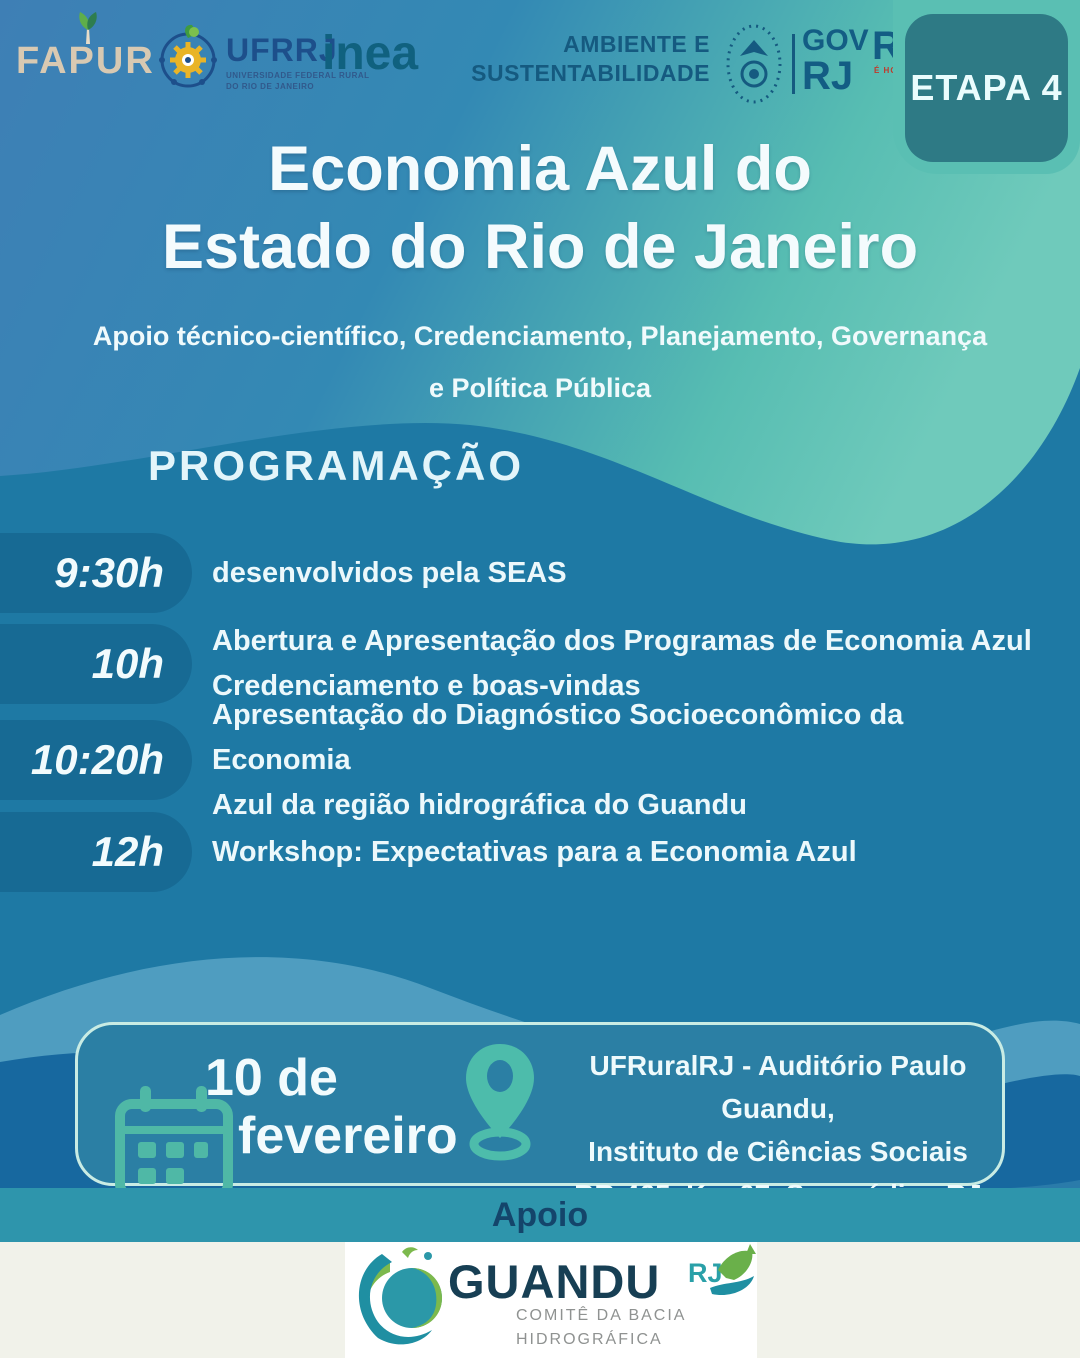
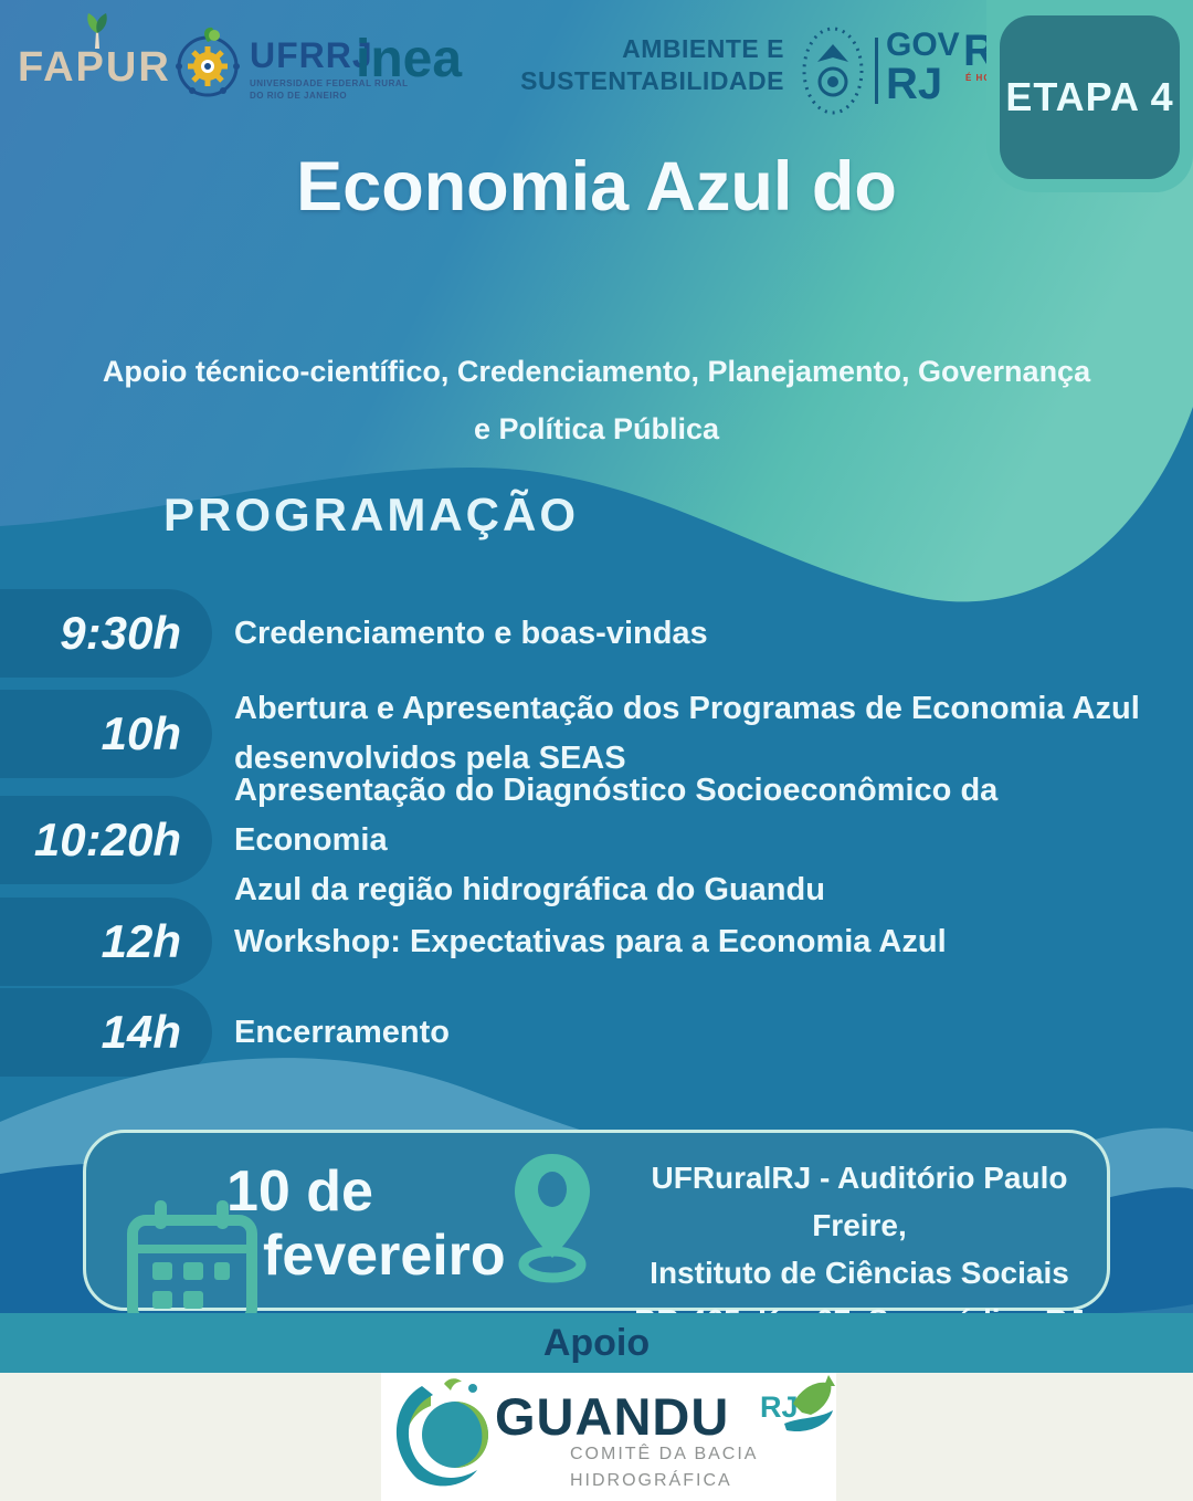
  FAPUR
  UFRRJ
  UNIVERSIDADE FEDERAL RURAL
  DO RIO DE JANEIRO
  inea
  AMBIENTE E
  SUSTENTABILIDADE
  GOV
  RJ
  ETAPA 4
  Economia Azul do
- Estado do Rio de Janeiro
  Apoio técnico-científico, Credenciamento, Planejamento, Governança
  e Política Pública
  PROGRAMAÇÃO
  9:30h
- desenvolvidos pela SEAS
+ Credenciamento e boas-vindas
  10h
  Abertura e Apresentação dos Programas de Economia Azul
- Credenciamento e boas-vindas
+ desenvolvidos pela SEAS
  10:20h
  Apresentação do Diagnóstico Socioeconômico da Economia
  Azul da região hidrográfica do Guandu
  12h
  Workshop: Expectativas para a Economia Azul
+ 14h
+ Encerramento
  10 de
  fevereiro
- UFRuralRJ - Auditório Paulo Guandu,
+ UFRuralRJ - Auditório Paulo Freire,
  Instituto de Ciências Sociais
  Apoio
  GUANDU
  RJ
  COMITÊ DA BACIA
  HIDROGRÁFICA
